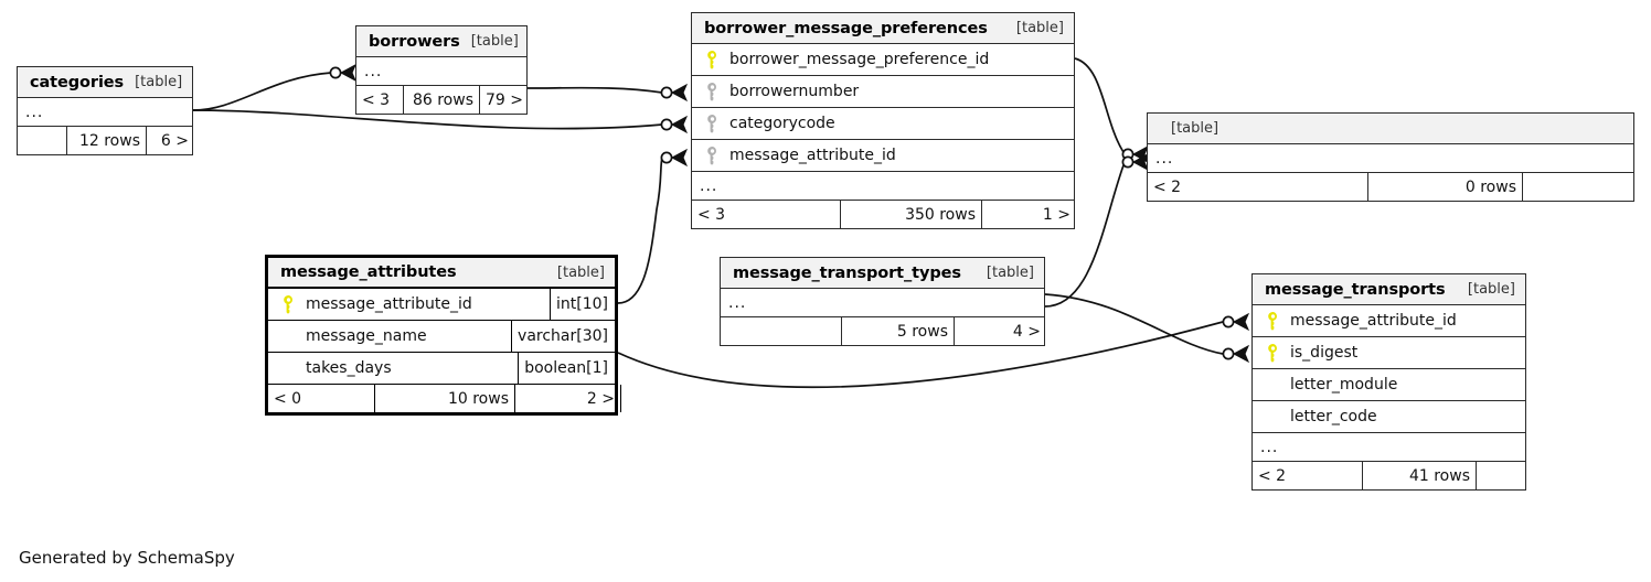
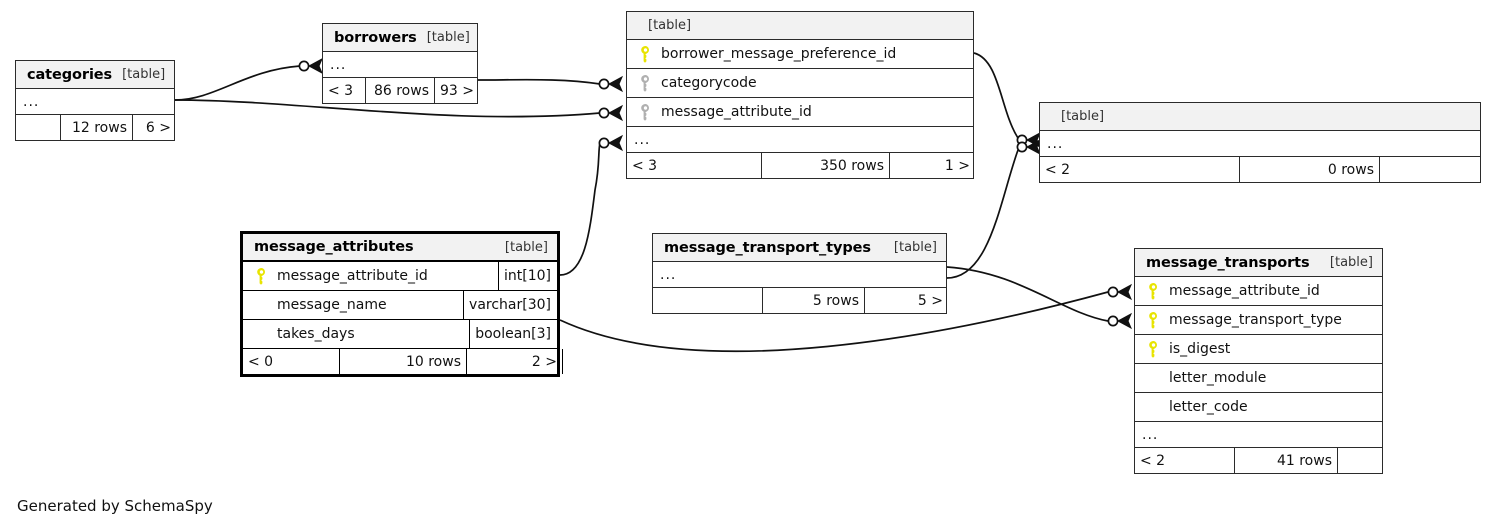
  categories
  [table]
  ...
  12 rows
  6 >
  borrowers
  [table]
  ...
  < 3
  86 rows
- 79 >
+ 93 >
- borrower_message_preferences
  [table]
  borrower_message_preference_id
- borrowernumber
  categorycode
  message_attribute_id
  ...
  < 3
  350 rows
  1 >
  [table]
  ...
  < 2
  0 rows
  message_attributes
  [table]
  message_attribute_id
  int[10]
  message_name
  varchar[30]
  takes_days
- boolean[1]
+ boolean[3]
  < 0
  10 rows
  2 >
  message_transport_types
  [table]
  ...
  5 rows
- 4 >
+ 5 >
  message_transports
  [table]
  message_attribute_id
+ message_transport_type
  is_digest
  letter_module
  letter_code
  ...
  < 2
  41 rows
  Generated by SchemaSpy
